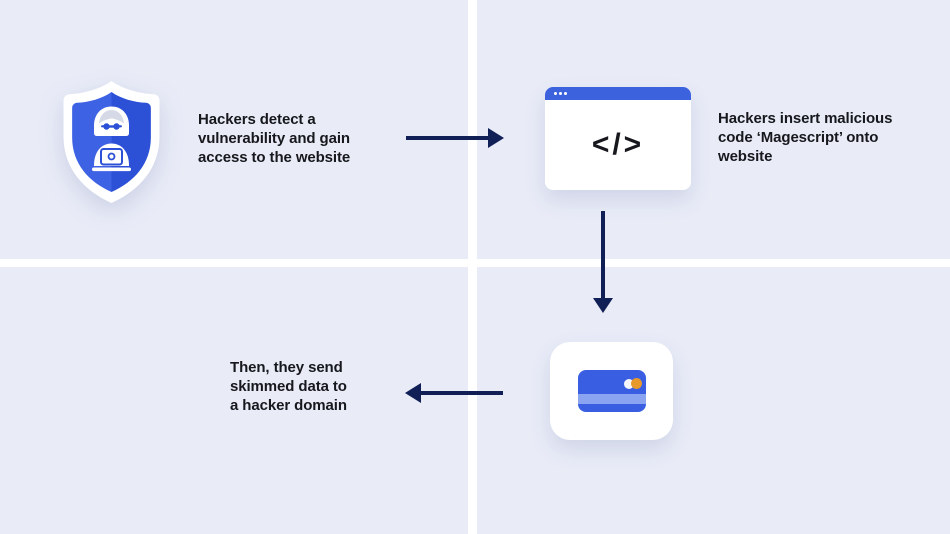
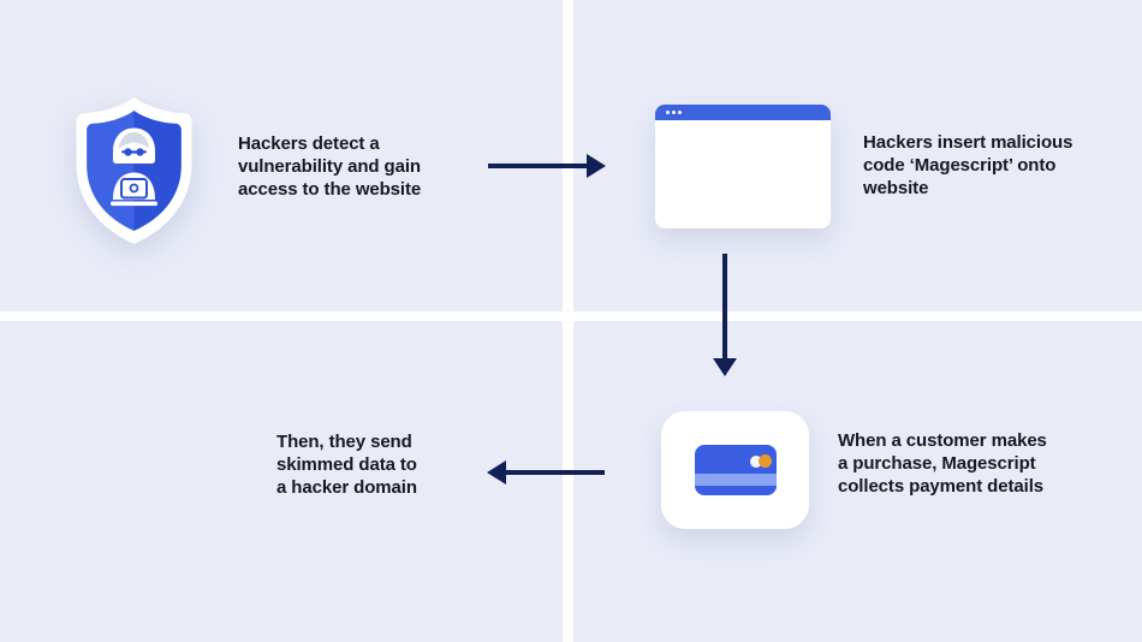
  Hackers detect a
  vulnerability and gain
  access to the website
- </>
  Hackers insert malicious
  code ‘Magescript’ onto
  website
+ When a customer makes
+ a purchase, Magescript
+ collects payment details
  Then, they send
  skimmed data to
  a hacker domain
